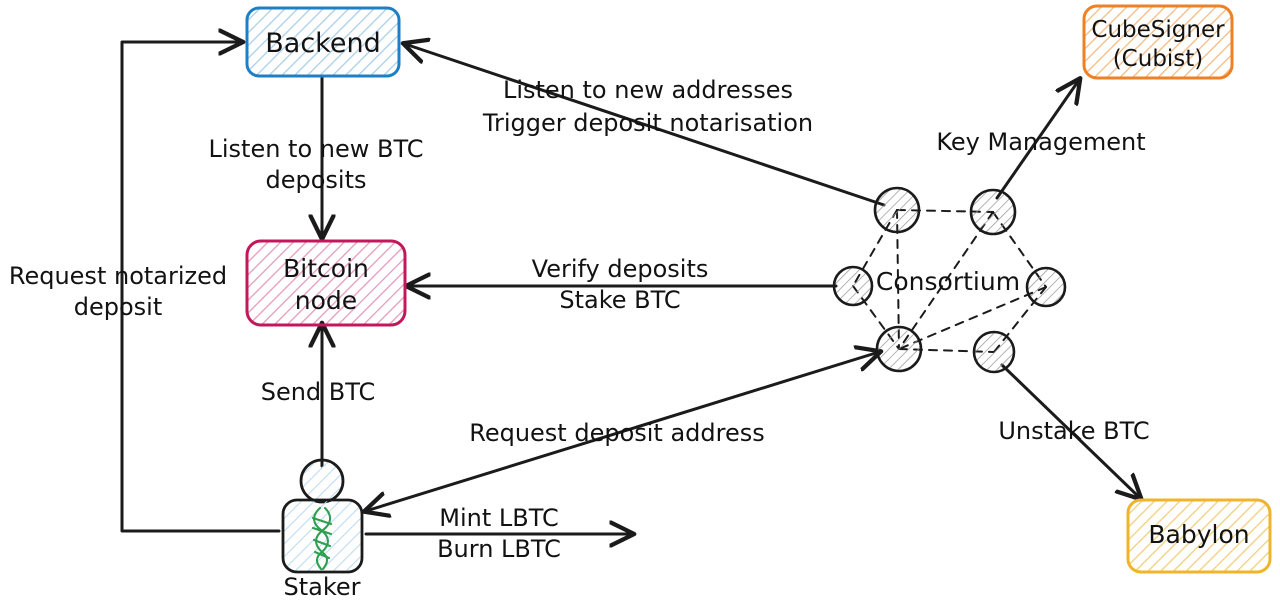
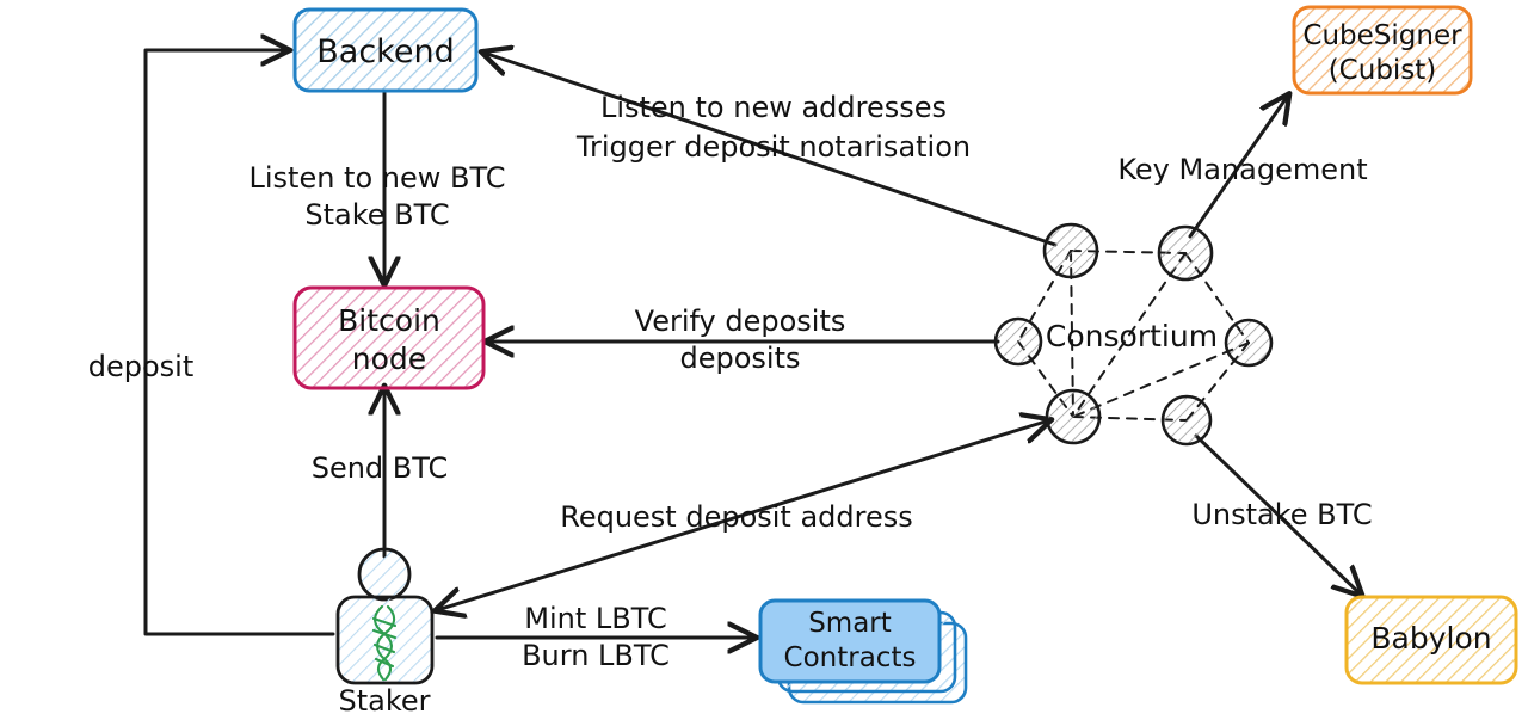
  Consortium
  Backend
  Bitcoin
  node
  CubeSigner
  (Cubist)
  Babylon
+ Smart
+ Contracts
  Staker
- Request notarized
  deposit
  Listen to new BTC
- deposits
+ Stake BTC
  Listen to new addresses
  Trigger deposit notarisation
  Verify deposits
- Stake BTC
+ deposits
  Send BTC
  Request deposit address
  Mint LBTC
  Burn LBTC
  Key Management
  Unstake BTC
